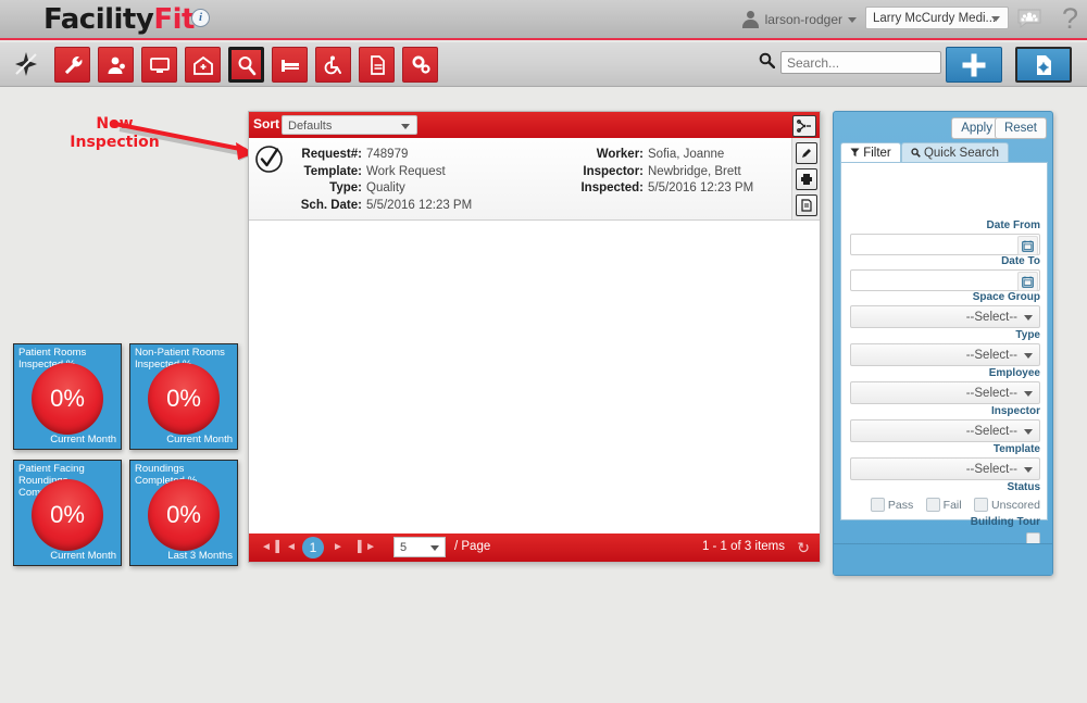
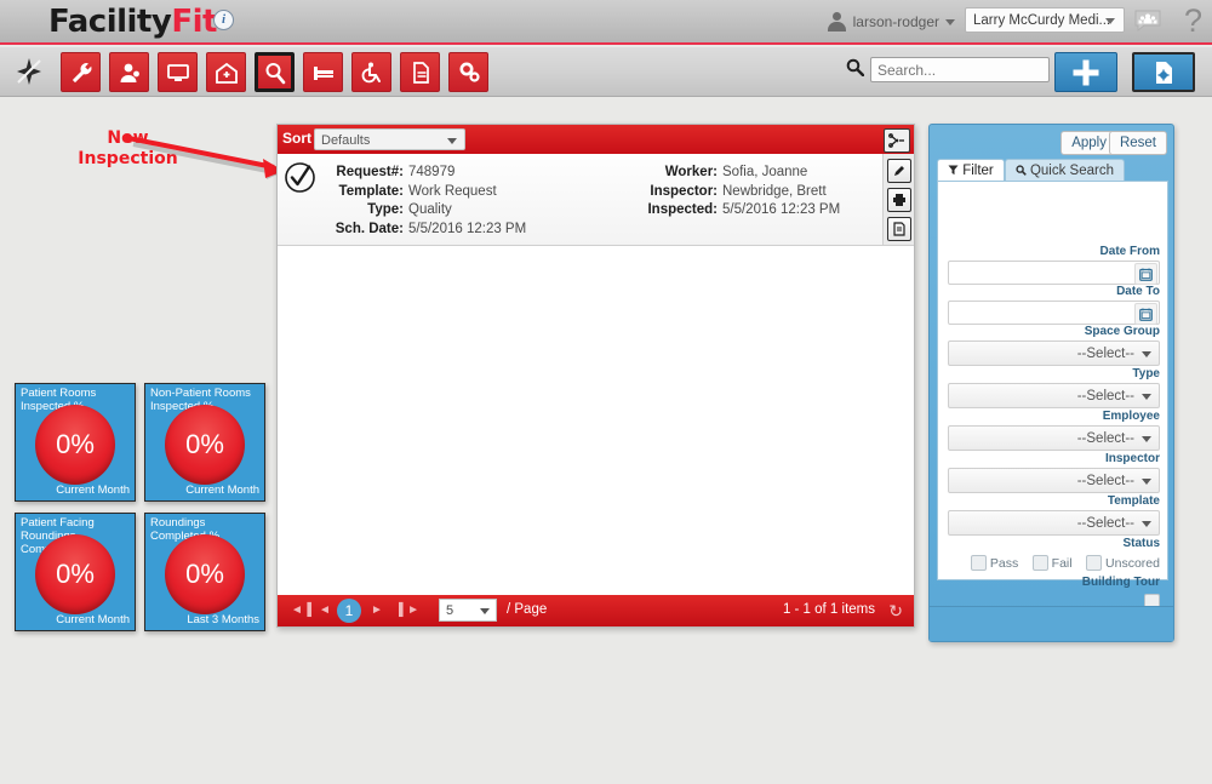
  FacilityFit
  i
  larson-rodger
  Larry McCurdy Medi...
  ?
  Search...
  Inspection
  Sort
  Defaults
  Request#:
  748979
  Template:
  Work Request
  Type:
  Quality
  Sch. Date:
  5/5/2016 12:23 PM
  Worker:
  Sofia, Joanne
  Inspector:
  Newbridge, Brett
  Inspected:
  5/5/2016 12:23 PM
  ◄▐
  ◄
  1
  ►
  ▌►
  5
  / Page
- 1 - 1 of 3 items
+ 1 - 1 of 1 items
  ↻
  Patient Rooms Inspect
  0%
  Current Month
  Non-Patient Rooms Inspect
  0%
  Current Month
  Patient Facing Roundi Com
  0%
  Current Month
  Roundings Comple
  0%
  Last 3 Months
  Apply
  Reset
  Filter
  Quick Search
  Date From
  Date To
  Space Group
  --Select--
  Type
  --Select--
  Employee
  --Select--
  Inspector
  --Select--
  Template
  --Select--
  Status
  Pass Fail Unscored
  Building Tour
